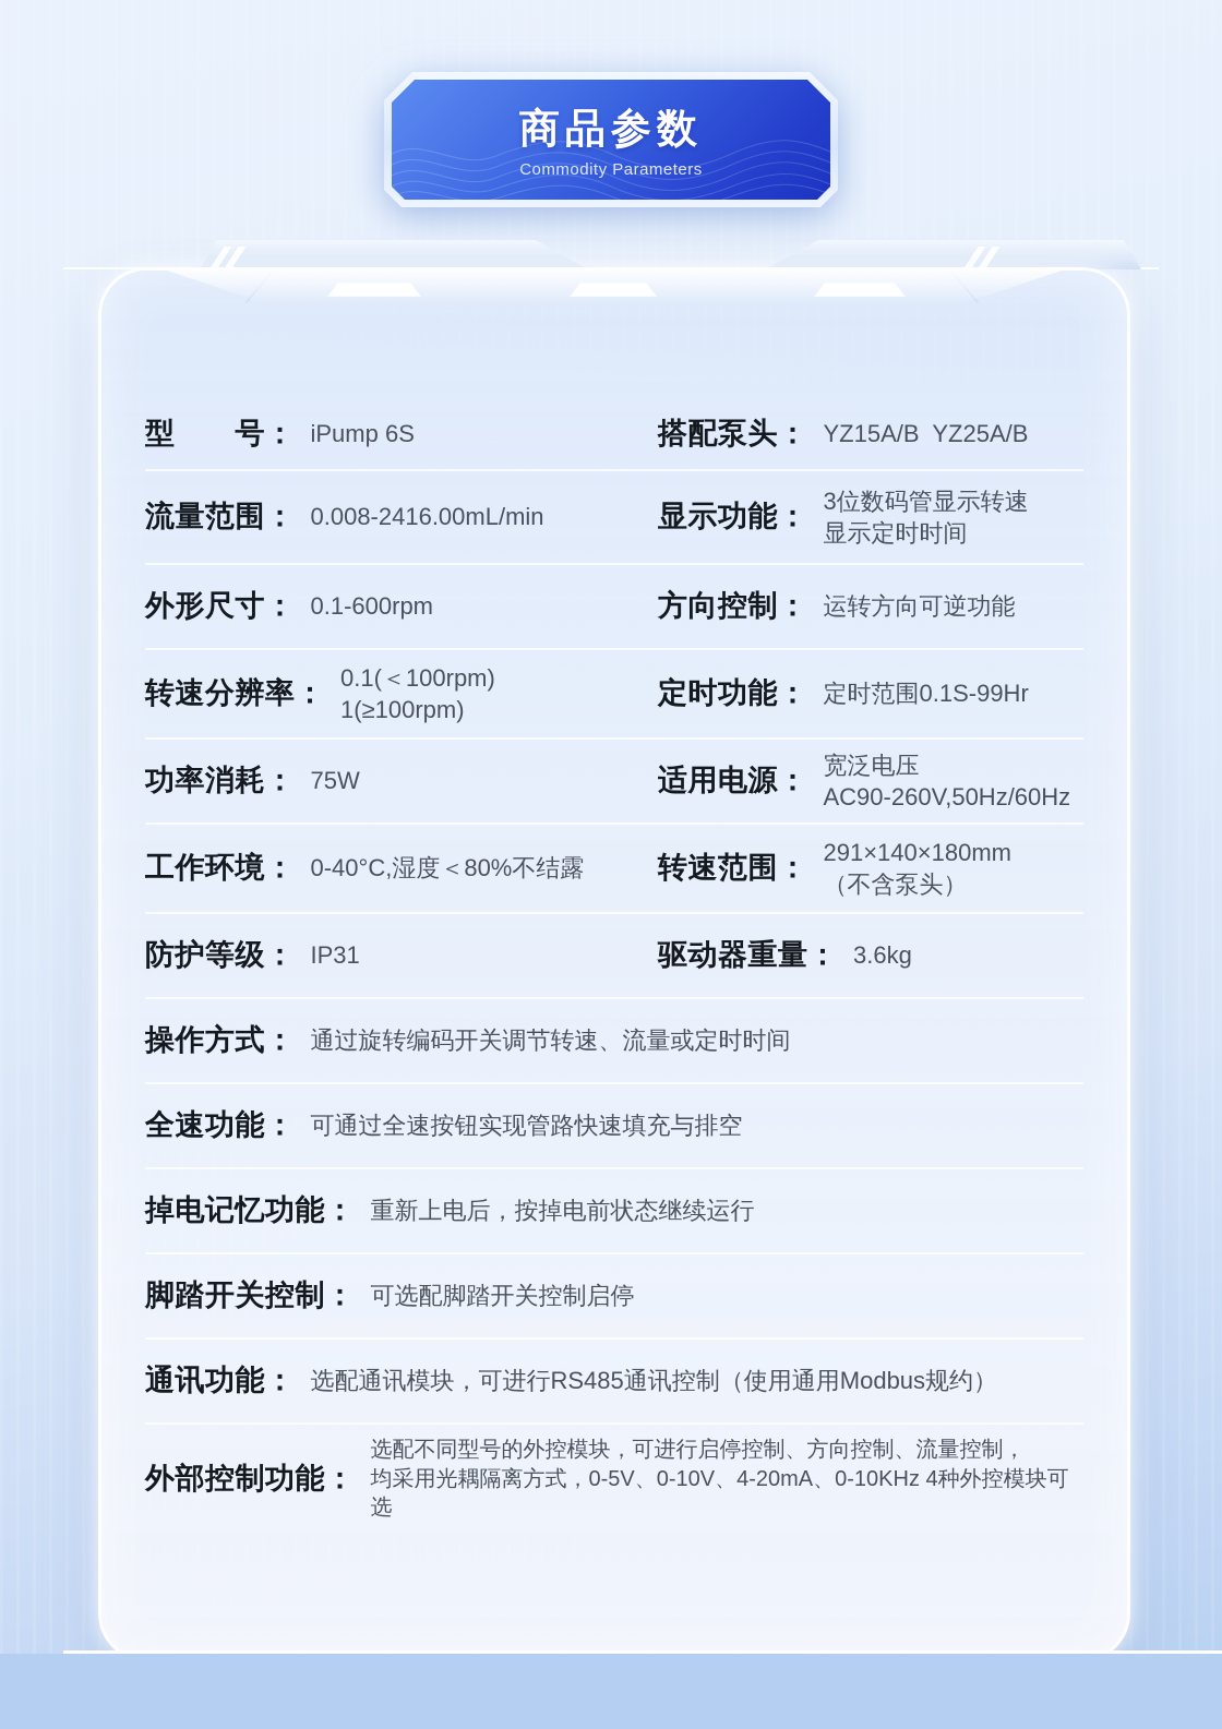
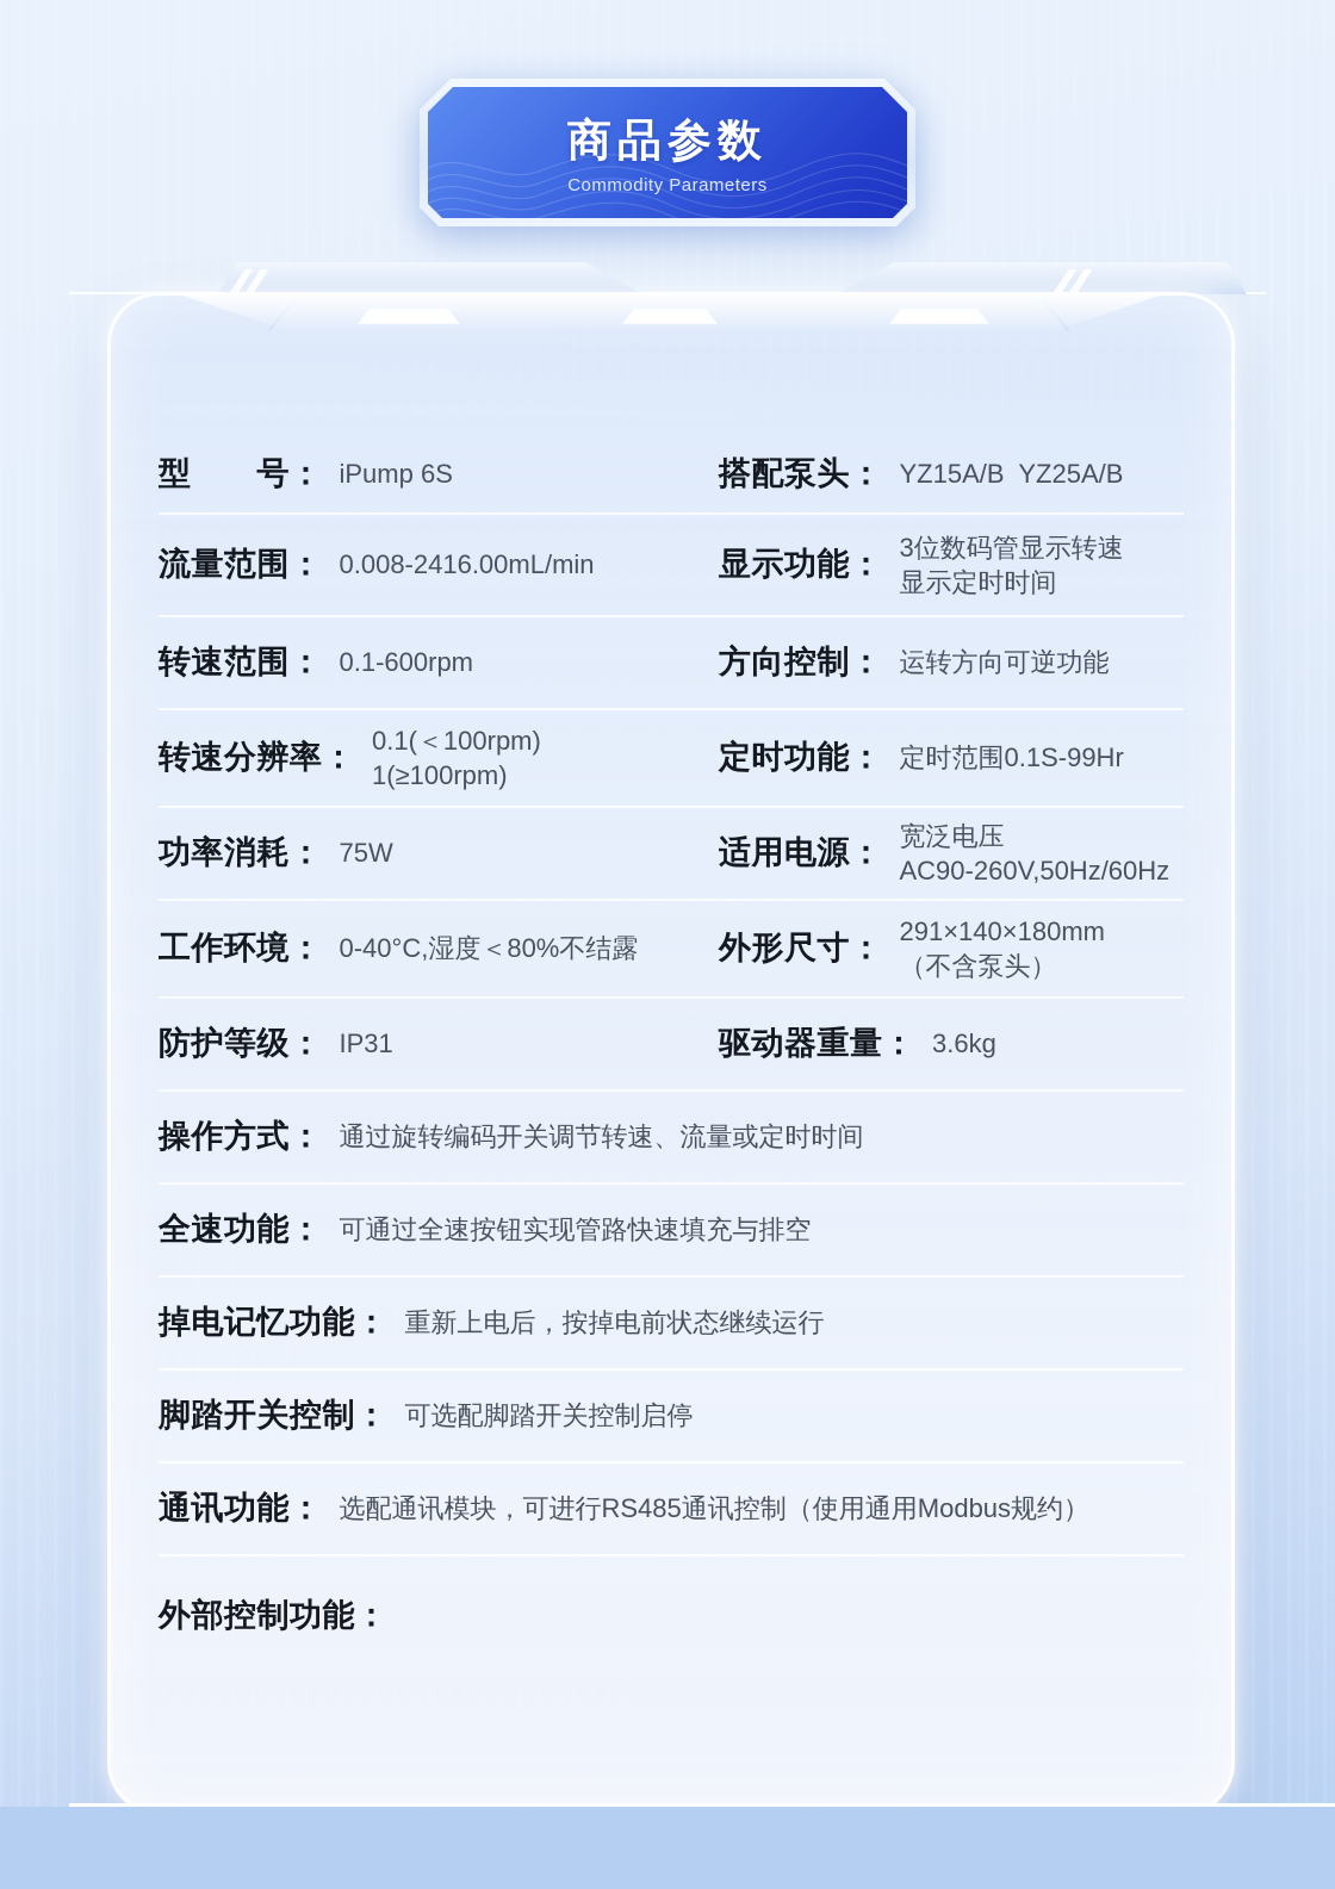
  商品参数
  Commodity Parameters
  型 号：
  iPump 6S
  搭配泵头：
  YZ15A/B YZ25A/B
  流量范围：
  0.008-2416.00mL/min
  显示功能：
  3位数码管显示转速
  显示定时时间
- 外形尺寸：
+ 转速范围：
  0.1-600rpm
  方向控制：
  运转方向可逆功能
  转速分辨率：
  0.1(＜100rpm)
  1(≥100rpm)
  定时功能：
  定时范围0.1S-99Hr
  功率消耗：
  75W
  适用电源：
  宽泛电压
  AC90-260V,50Hz/60Hz
  工作环境：
  0-40°C,湿度＜80%不结露
- 转速范围：
+ 外形尺寸：
  291×140×180mm
  （不含泵头）
  防护等级：
  IP31
  驱动器重量：
  3.6kg
  操作方式：
  通过旋转编码开关调节转速、流量或定时时间
  全速功能：
  可通过全速按钮实现管路快速填充与排空
  掉电记忆功能：
  重新上电后，按掉电前状态继续运行
  脚踏开关控制：
  可选配脚踏开关控制启停
  通讯功能：
  选配通讯模块，可进行RS485通讯控制（使用通用Modbus规约）
  外部控制功能：
- 选配不同型号的外控模块，可进行启停控制、方向控制、流量控制，
- 均采用光耦隔离方式，0-5V、0-10V、4-20mA、0-10KHz 4种外控模块可选
